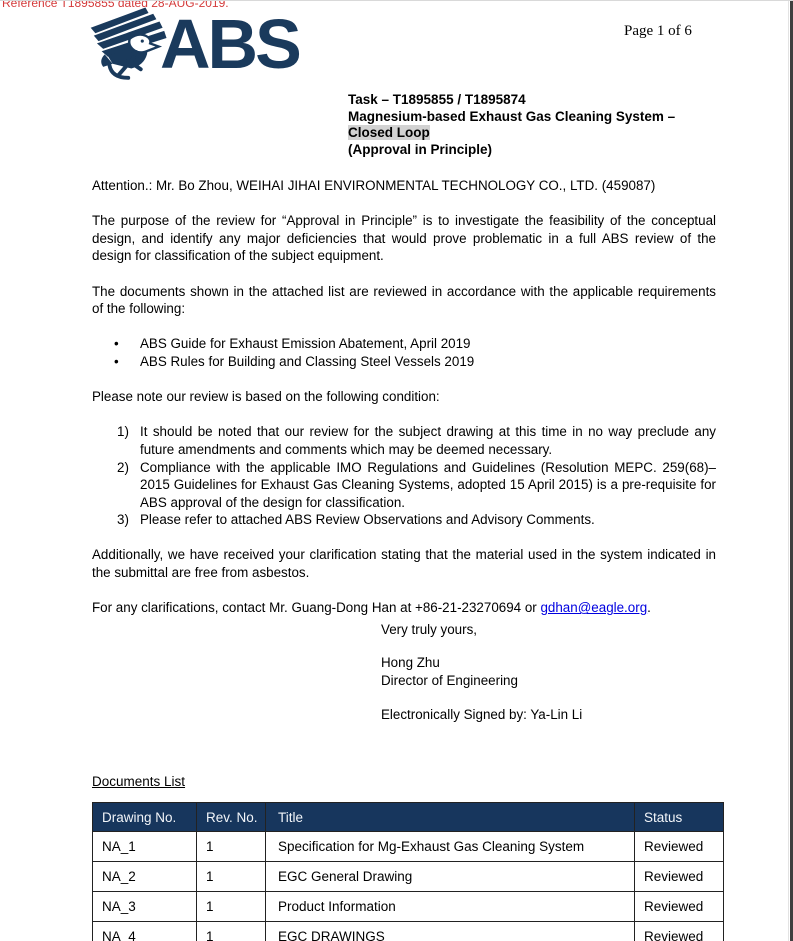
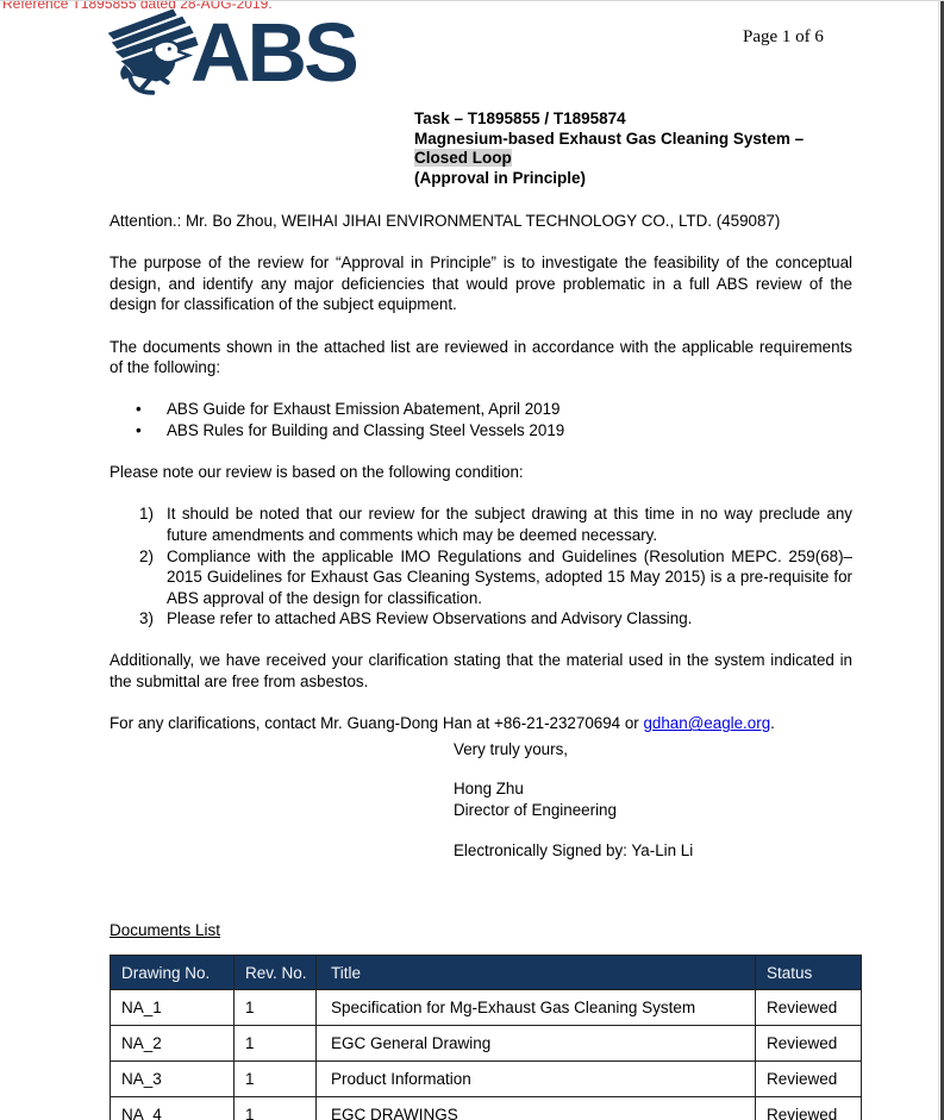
  Reference T1895855 dated 28-AUG-2019.
  ABS
  Page 1 of 6
  Task – T1895855 / T1895874
  Magnesium-based Exhaust Gas Cleaning System –
  Closed Loop
  (Approval in Principle)
  Attention.: Mr. Bo Zhou, WEIHAI JIHAI ENVIRONMENTAL TECHNOLOGY CO., LTD. (459087)
  The purpose of the review for “Approval in Principle” is to investigate the feasibility of the conceptual design, and identify any major deficiencies that would prove problematic in a full ABS review of the design for classification of the subject equipment.
  The documents shown in the attached list are reviewed in accordance with the applicable requirements of the following:
  •
  ABS Guide for Exhaust Emission Abatement, April 2019
  •
  ABS Rules for Building and Classing Steel Vessels 2019
  Please note our review is based on the following condition:
  1)
  It should be noted that our review for the subject drawing at this time in no way preclude any future amendments and comments which may be deemed necessary.
  2)
- Compliance with the applicable IMO Regulations and Guidelines (Resolution MEPC. 259(68)– 2015 Guidelines for Exhaust Gas Cleaning Systems, adopted 15 April 2015) is a pre-requisite for ABS approval of the design for classification.
+ Compliance with the applicable IMO Regulations and Guidelines (Resolution MEPC. 259(68)– 2015 Guidelines for Exhaust Gas Cleaning Systems, adopted 15 May 2015) is a pre-requisite for ABS approval of the design for classification.
  3)
- Please refer to attached ABS Review Observations and Advisory Comments.
+ Please refer to attached ABS Review Observations and Advisory Classing.
  Additionally, we have received your clarification stating that the material used in the system indicated in the submittal are free from asbestos.
  For any clarifications, contact Mr. Guang-Dong Han at +86-21-23270694 or gdhan@eagle.org.
  Very truly yours,
  Hong Zhu
  Director of Engineering
  Electronically Signed by: Ya-Lin Li
  Documents List
  Drawing No.	Rev. No.	Title	Status
  NA_1	1	Specification for Mg-Exhaust Gas Cleaning System	Reviewed
  NA_2	1	EGC General Drawing	Reviewed
  NA_3	1	Product Information	Reviewed
  NA_4	1	EGC DRAWINGS	Reviewed
